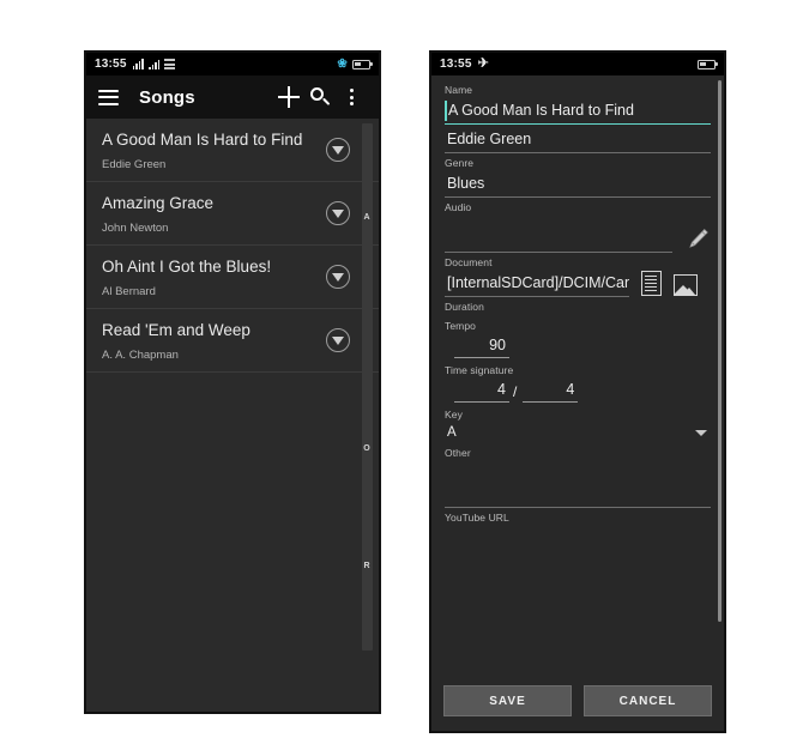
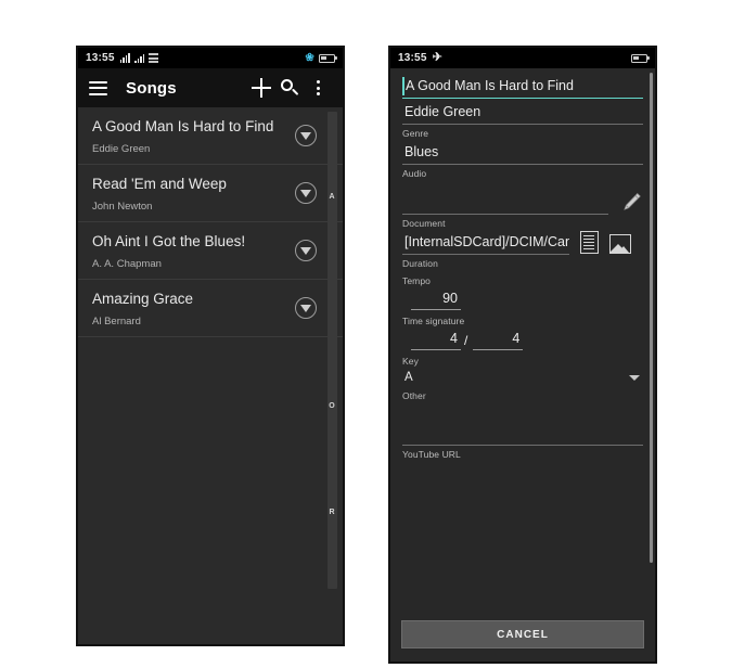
  13:55
  ❀
  Songs
  A Good Man Is Hard to Find
  Eddie Green
- Amazing Grace
+ Read 'Em and Weep
  John Newton
  Oh Aint I Got the Blues!
- Al Bernard
+ A. A. Chapman
- Read 'Em and Weep
+ Amazing Grace
- A. A. Chapman
+ Al Bernard
  13:55
  ✈
- Name
  A Good Man Is Hard to Find
  Eddie Green
  Genre
  Blues
  Audio
  Document
  [InternalSDCard]/DCIM/Can
  Duration
  Tempo
  90
  Time signature
  4
  /
  4
  Key
  A
  Other
  YouTube URL
- SAVE
  CANCEL
